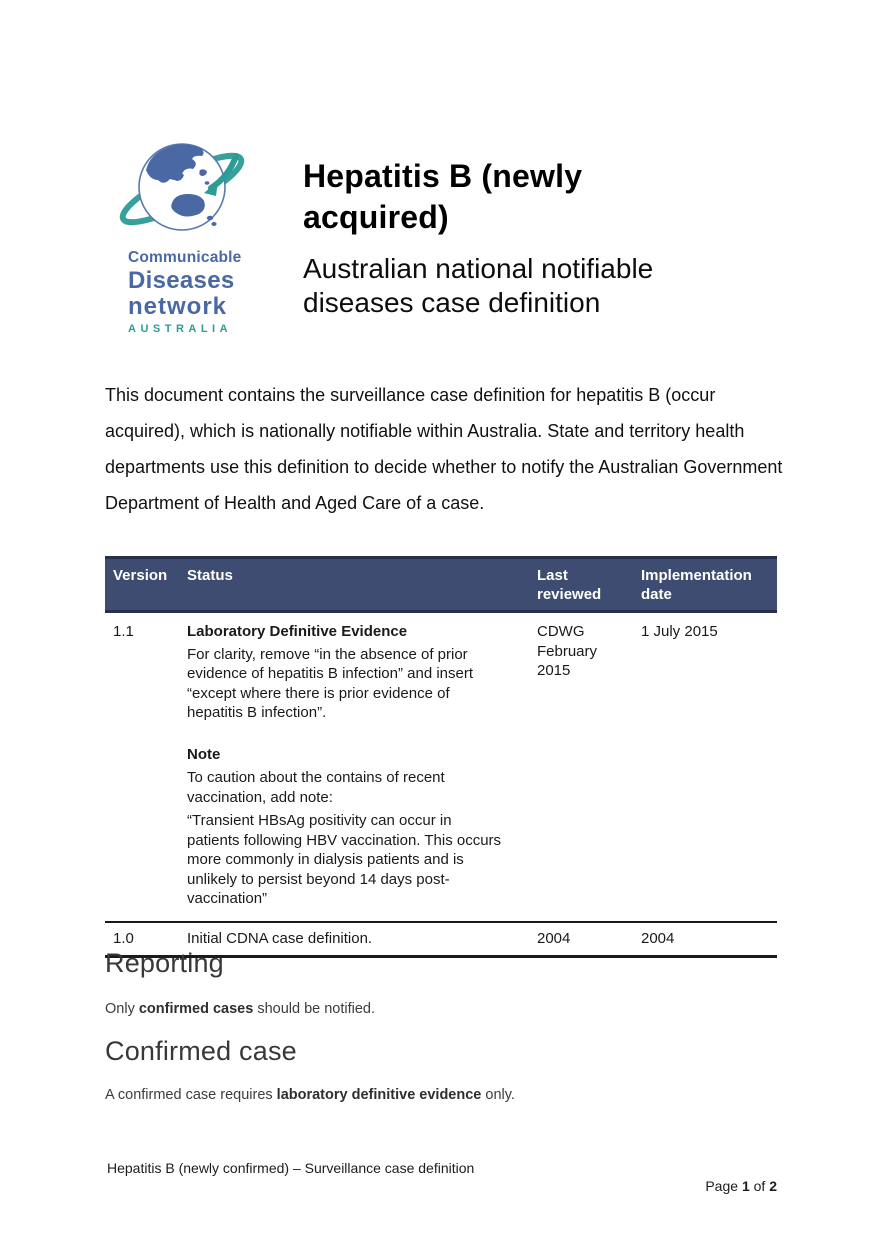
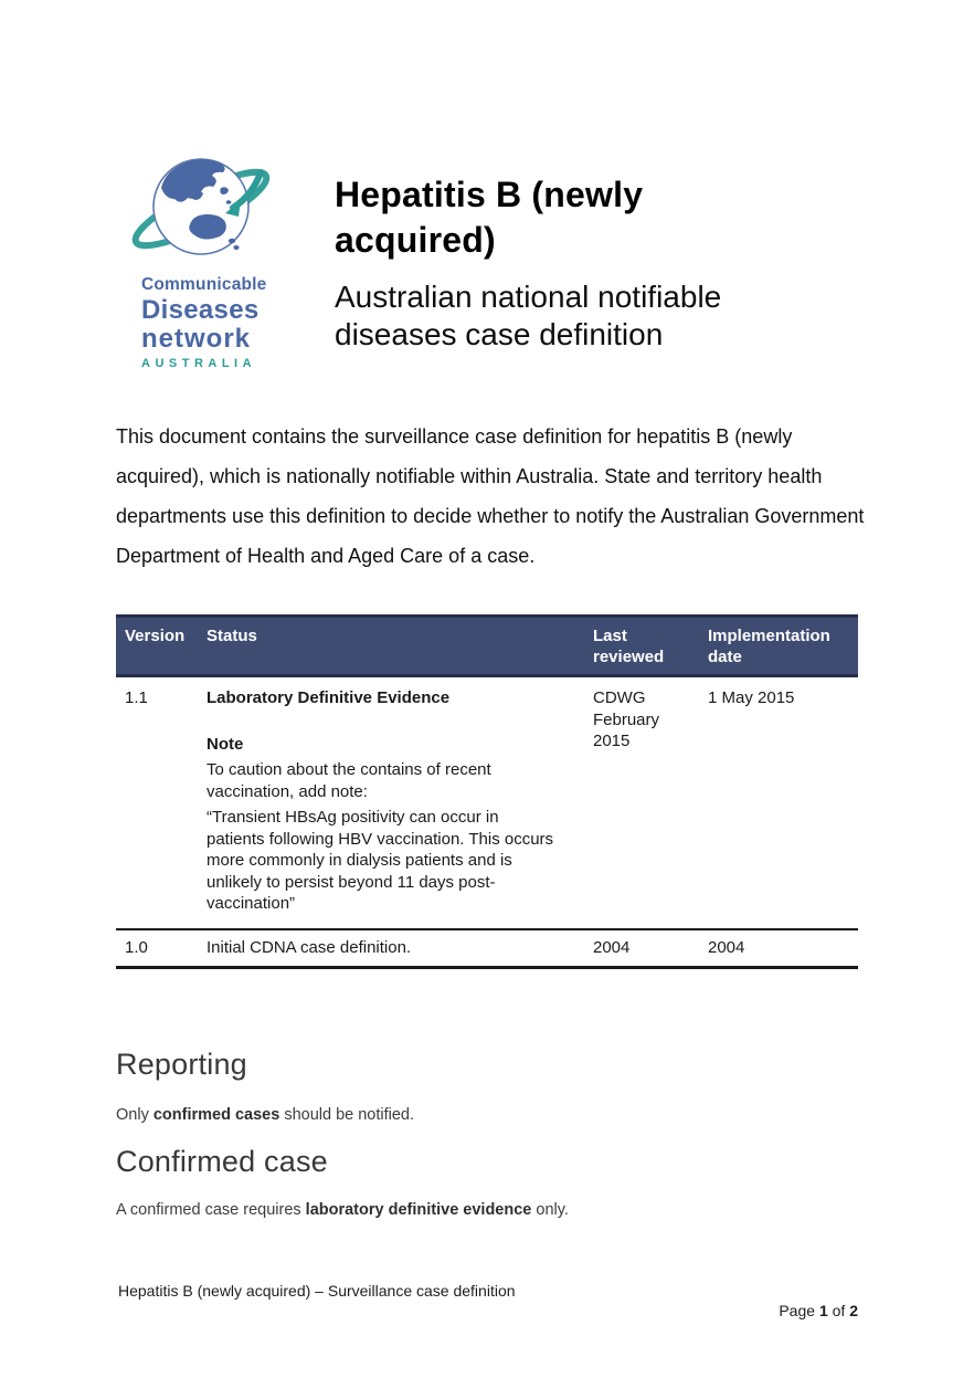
  Communicable
  Diseases
  network
  AUSTRALIA
  Hepatitis B (newly acquired)
  Australian national notifiable diseases case definition
- This document contains the surveillance case definition for hepatitis B (occur acquired), which is nationally notifiable within Australia. State and territory health departments use this definition to decide whether to notify the Australian Government Department of Health and Aged Care of a case.
+ This document contains the surveillance case definition for hepatitis B (newly acquired), which is nationally notifiable within Australia. State and territory health departments use this definition to decide whether to notify the Australian Government Department of Health and Aged Care of a case.
  Version
  Status
  Last reviewed
  Implementation date
  1.1
  Laboratory Definitive Evidence
- For clarity, remove “in the absence of prior evidence of hepatitis B infection” and insert “except where there is prior evidence of hepatitis B infection”.
  Note
  To caution about the contains of recent vaccination, add note:
- “Transient HBsAg positivity can occur in patients following HBV vaccination. This occurs more commonly in dialysis patients and is unlikely to persist beyond 14 days post-vaccination”
+ “Transient HBsAg positivity can occur in patients following HBV vaccination. This occurs more commonly in dialysis patients and is unlikely to persist beyond 11 days post-vaccination”
  CDWG February 2015
- 1 July 2015
+ 1 May 2015
  1.0
  Initial CDNA case definition.
  2004
  2004
  Reporting
  Only confirmed cases should be notified.
  Confirmed case
  A confirmed case requires laboratory definitive evidence only.
- Hepatitis B (newly confirmed) – Surveillance case definition
+ Hepatitis B (newly acquired) – Surveillance case definition
  Page 1 of 2
